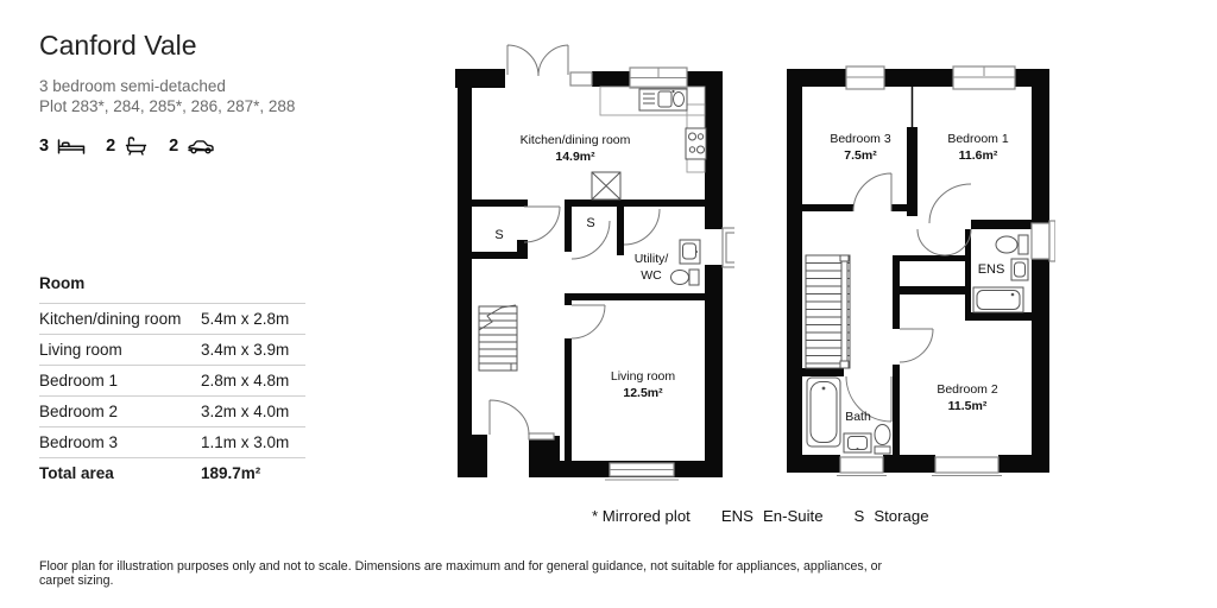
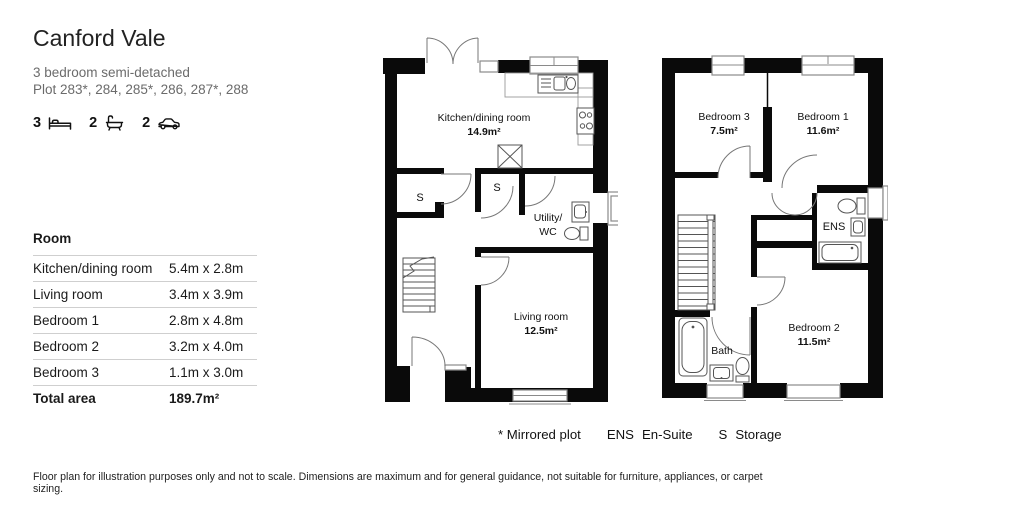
  Canford Vale
  3 bedroom semi-detached
  Plot 283*, 284, 285*, 286, 287*, 288
  3
  2
  2
  Room
  Kitchen/dining room
  5.4m x 2.8m
  Living room
  3.4m x 3.9m
  Bedroom 1
  2.8m x 4.8m
  Bedroom 2
  3.2m x 4.0m
  Bedroom 3
  1.1m x 3.0m
  Total area
  189.7m²
  Kitchen/dining room
  14.9m²
  S
  S
  Utility/
  WC
  Living room
  12.5m²
  Bedroom 3
  7.5m²
  Bedroom 1
  11.6m²
  ENS
  Bath
  Bedroom 2
  11.5m²
  * Mirrored plot
  ENS
  En-Suite
  S
  Storage
- Floor plan for illustration purposes only and not to scale. Dimensions are maximum and for general guidance, not suitable for appliances, appliances, or carpet sizing.
+ Floor plan for illustration purposes only and not to scale. Dimensions are maximum and for general guidance, not suitable for furniture, appliances, or carpet sizing.
